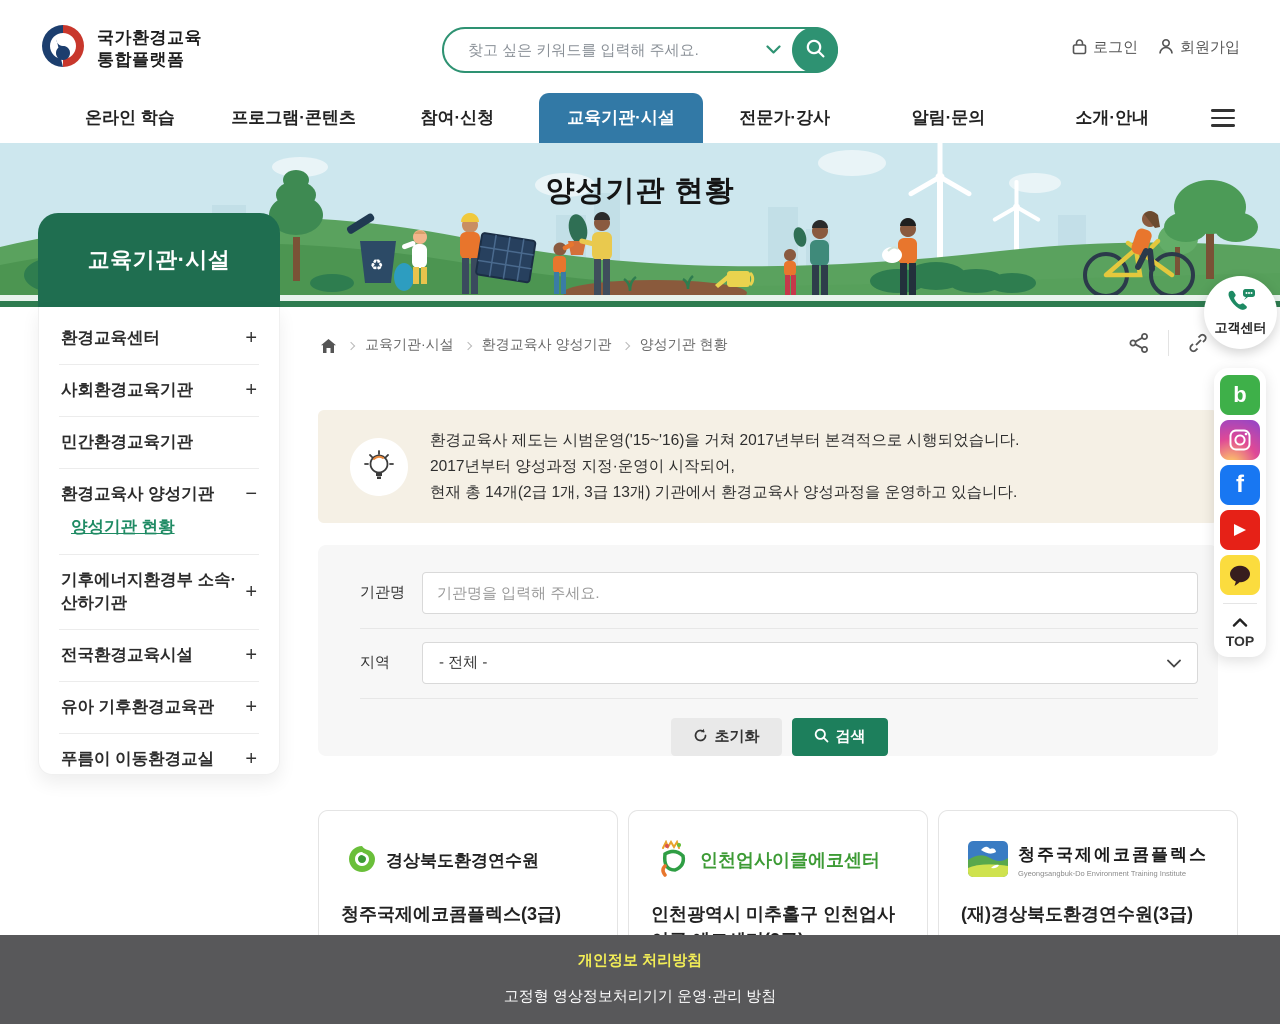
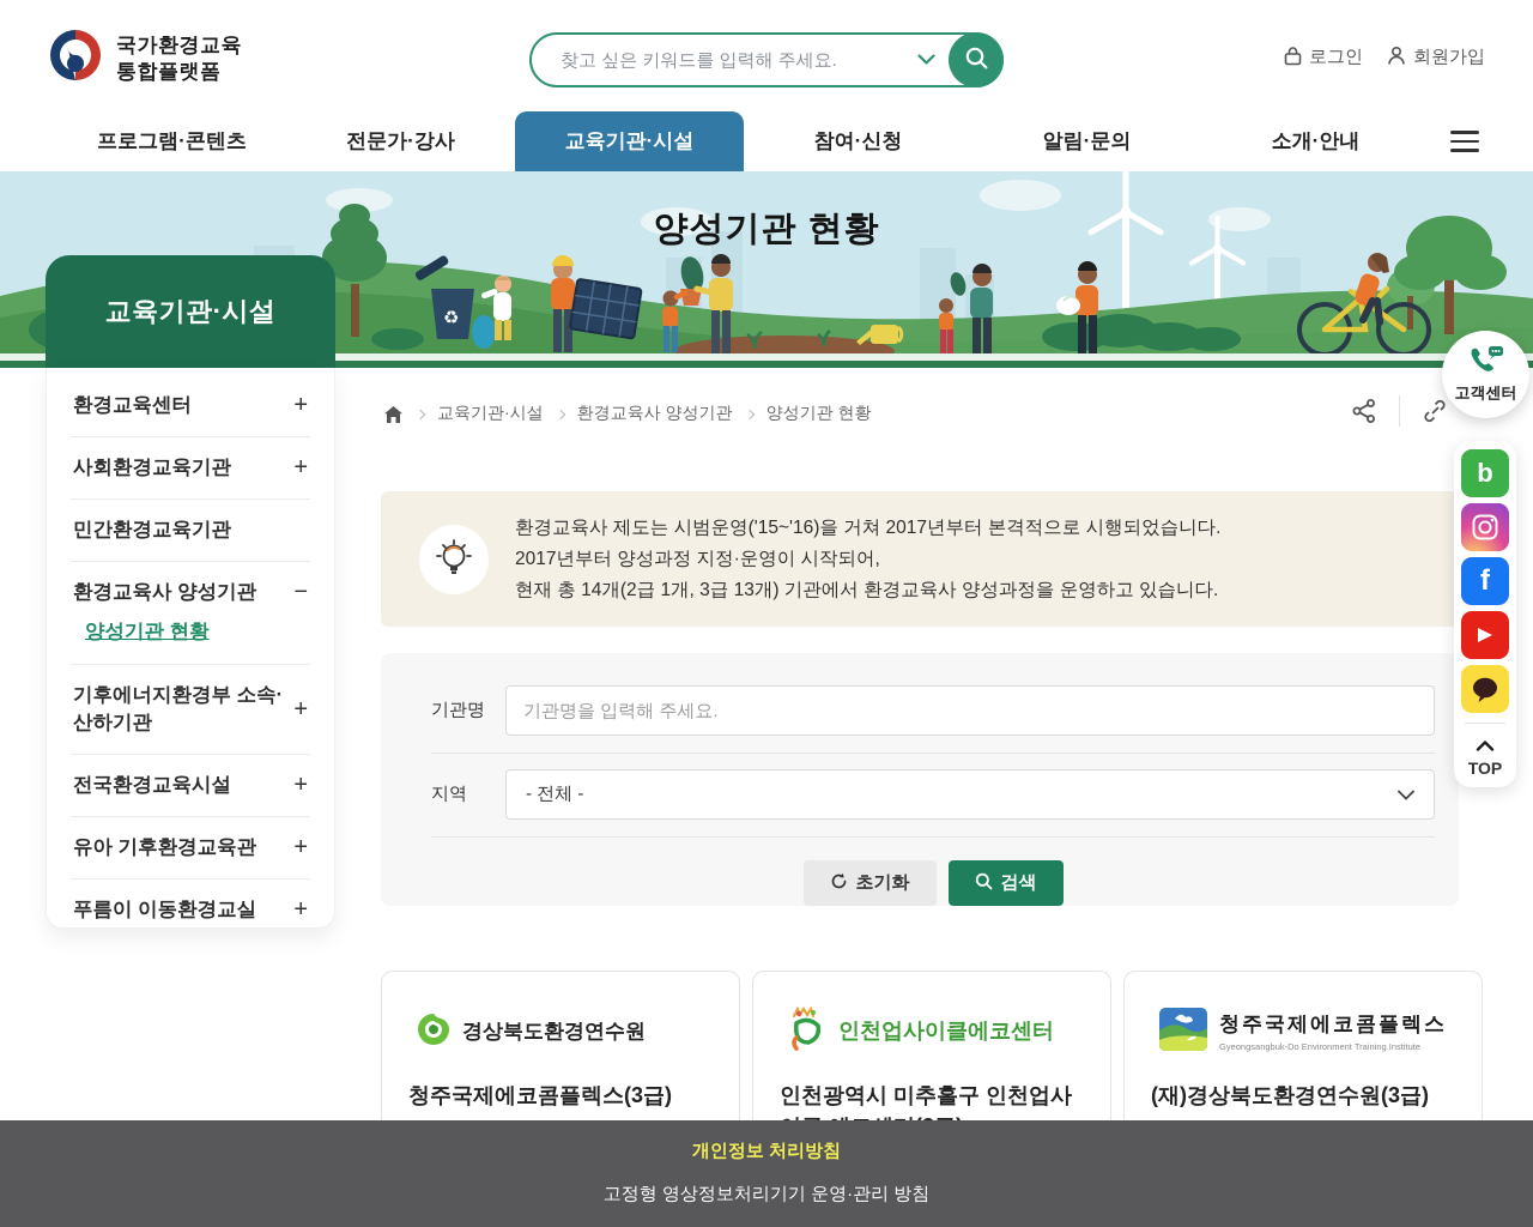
  국가환경교육
  통합플랫폼
  찾고 싶은 키워드를 입력해 주세요.
  로그인
  회원가입
- 온라인 학습
  프로그램·콘텐츠
- 참여·신청
+ 전문가·강사
  교육기관·시설
- 전문가·강사
+ 참여·신청
  알림·문의
  소개·안내
  ♻
  양성기관 현황
  교육기관·시설
  환경교육센터
  +
  사회환경교육기관
  +
  민간환경교육기관
  환경교육사 양성기관
  −
  양성기관 현황
  기후에너지환경부 소속· 산하기관
  +
  전국환경교육시설
  +
  유아 기후환경교육관
  +
  푸름이 이동환경교실
  +
  교육기관·시설
  환경교육사 양성기관
  양성기관 현황
  환경교육사 제도는 시범운영('15~'16)을 거쳐 2017년부터 본격적으로 시행되었습니다.
  2017년부터 양성과정 지정·운영이 시작되어,
  현재 총 14개(2급 1개, 3급 13개) 기관에서 환경교육사 양성과정을 운영하고 있습니다.
  기관명
  기관명을 입력해 주세요.
  지역
  - 전체 -
  초기화
  검색
  경상북도환경연수원
  청주국제에코콤플렉스(3급)
  인천업사이클에코센터
  청주국제에코콤플렉스
  Gyeongsangbuk-Do Environment Training Institute
  (재)경상북도환경연수원(3급)
  고객센터
  b
  f
  TOP
  개인정보 처리방침
  고정형 영상정보처리기기 운영·관리 방침
